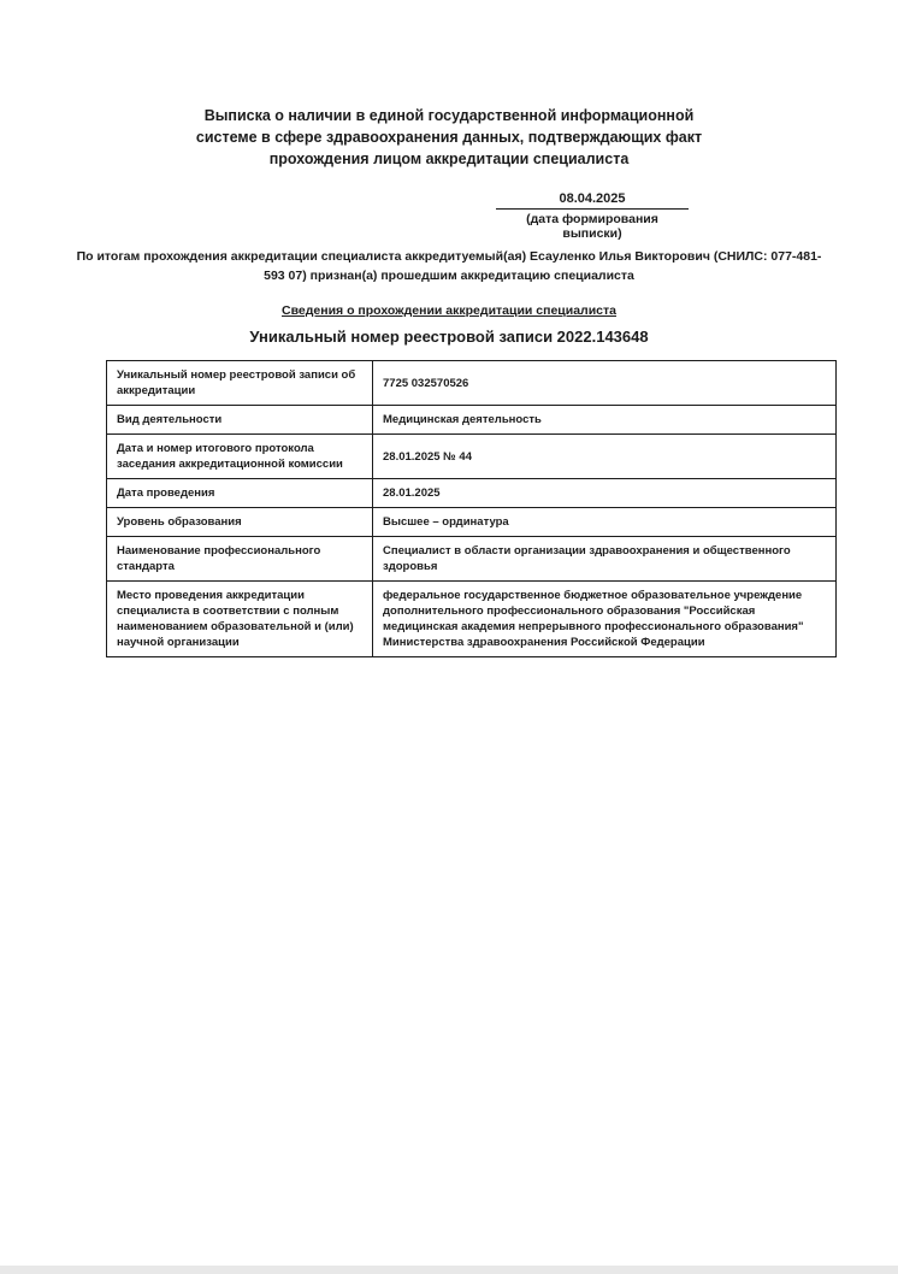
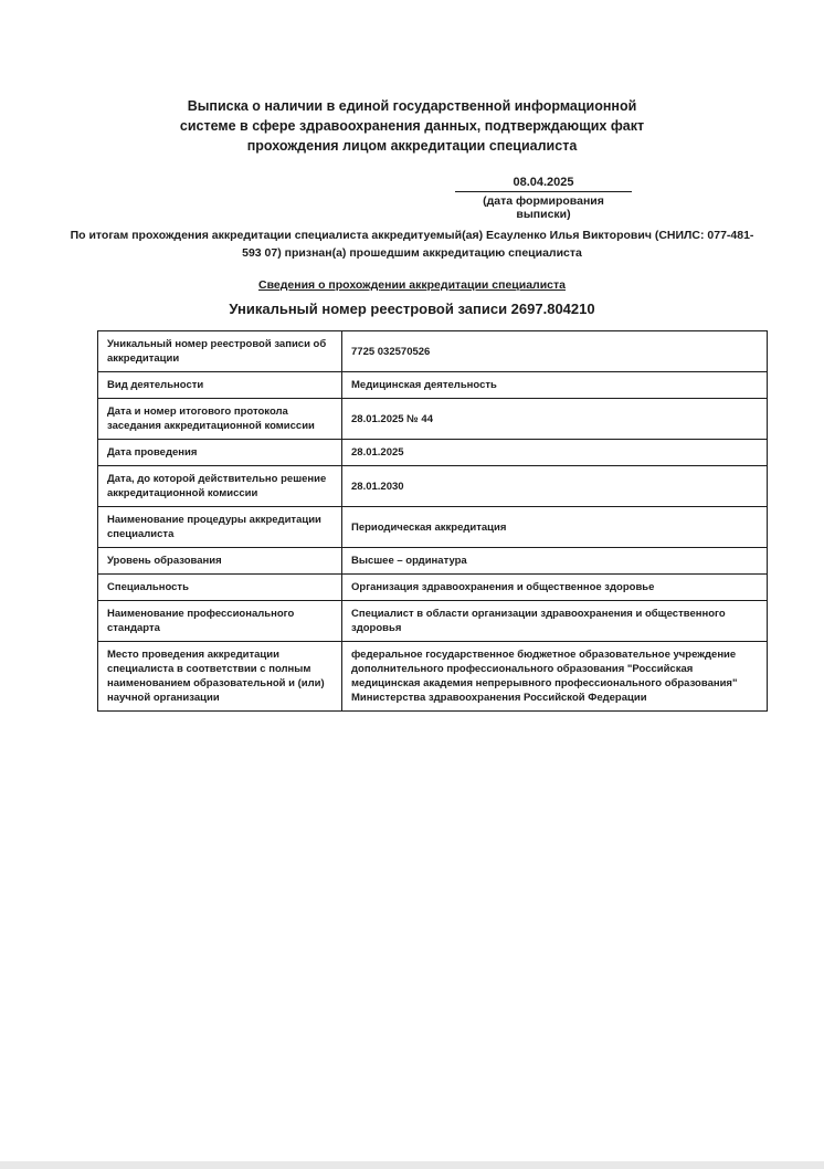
  Выписка о наличии в единой государственной информационной
  системе в сфере здравоохранения данных, подтверждающих факт
  прохождения лицом аккредитации специалиста
  08.04.2025
  (дата формирования выписки)
  По итогам прохождения аккредитации специалиста аккредитуемый(ая) Есауленко Илья Викторович (СНИЛС: 077-481-
  593 07) признан(а) прошедшим аккредитацию специалиста
  Сведения о прохождении аккредитации специалиста
- Уникальный номер реестровой записи 2022.143648
+ Уникальный номер реестровой записи 2697.804210
  Уникальный номер реестровой записи об аккредитации	7725 032570526
  Вид деятельности	Медицинская деятельность
  Дата и номер итогового протокола заседания аккредитационной комиссии	28.01.2025 № 44
  Дата проведения	28.01.2025
+ Дата, до которой действительно решение аккредитационной комиссии	28.01.2030
+ Наименование процедуры аккредитации специалиста	Периодическая аккредитация
  Уровень образования	Высшее – ординатура
+ Специальность	Организация здравоохранения и общественное здоровье
  Наименование профессионального стандарта	Специалист в области организации здравоохранения и общественного здоровья
  Место проведения аккредитации специалиста в соответствии с полным наименованием образовательной и (или) научной организации	федеральное государственное бюджетное образовательное учреждение дополнительного профессионального образования "Российская медицинская академия непрерывного профессионального образования" Министерства здравоохранения Российской Федерации
